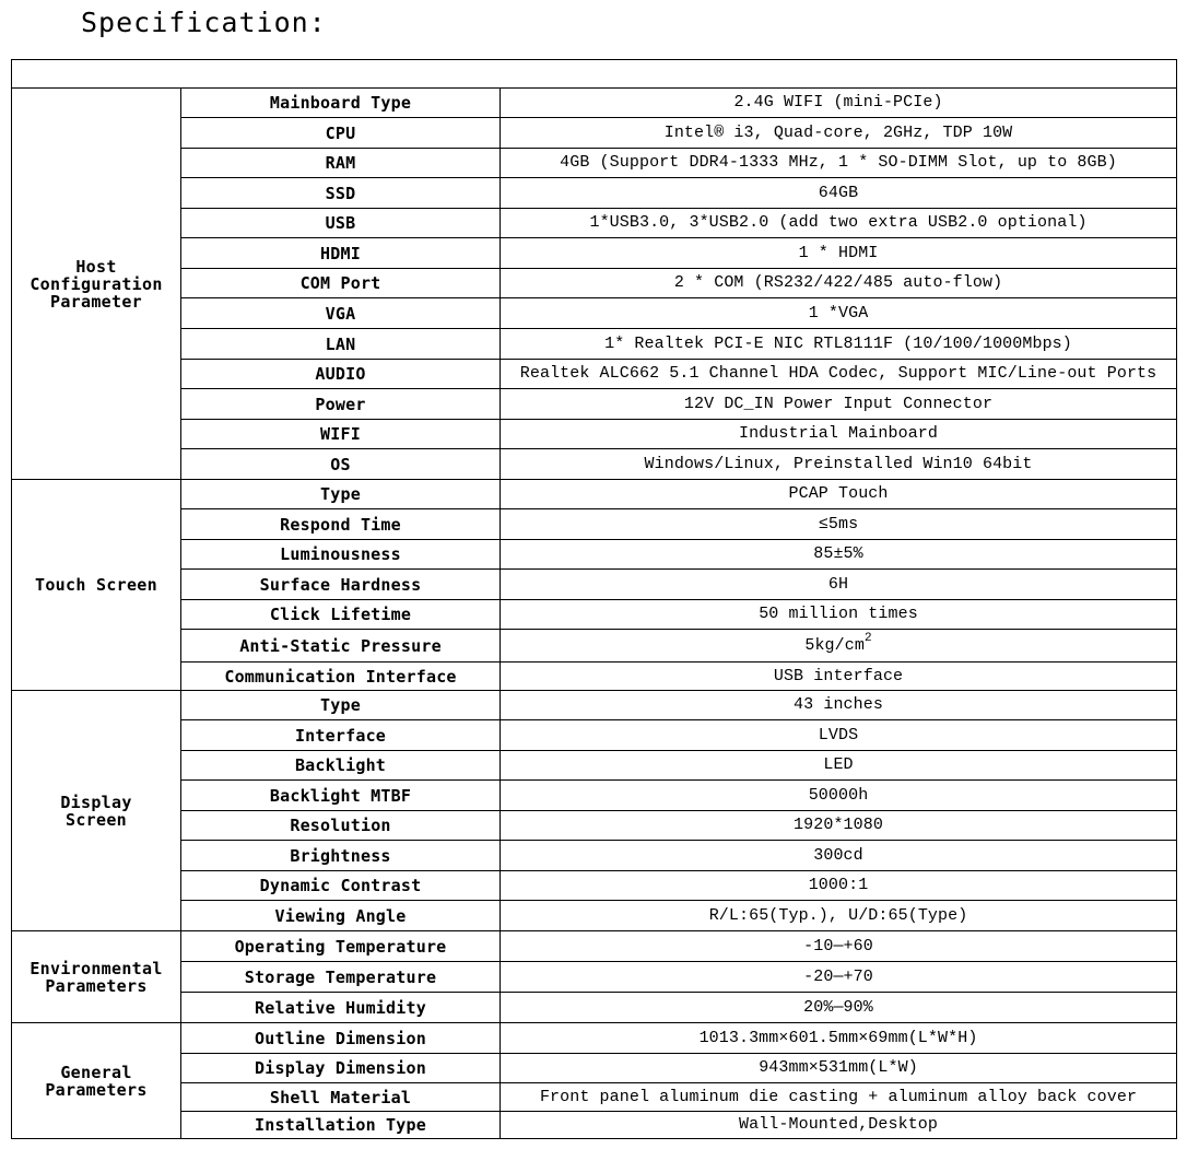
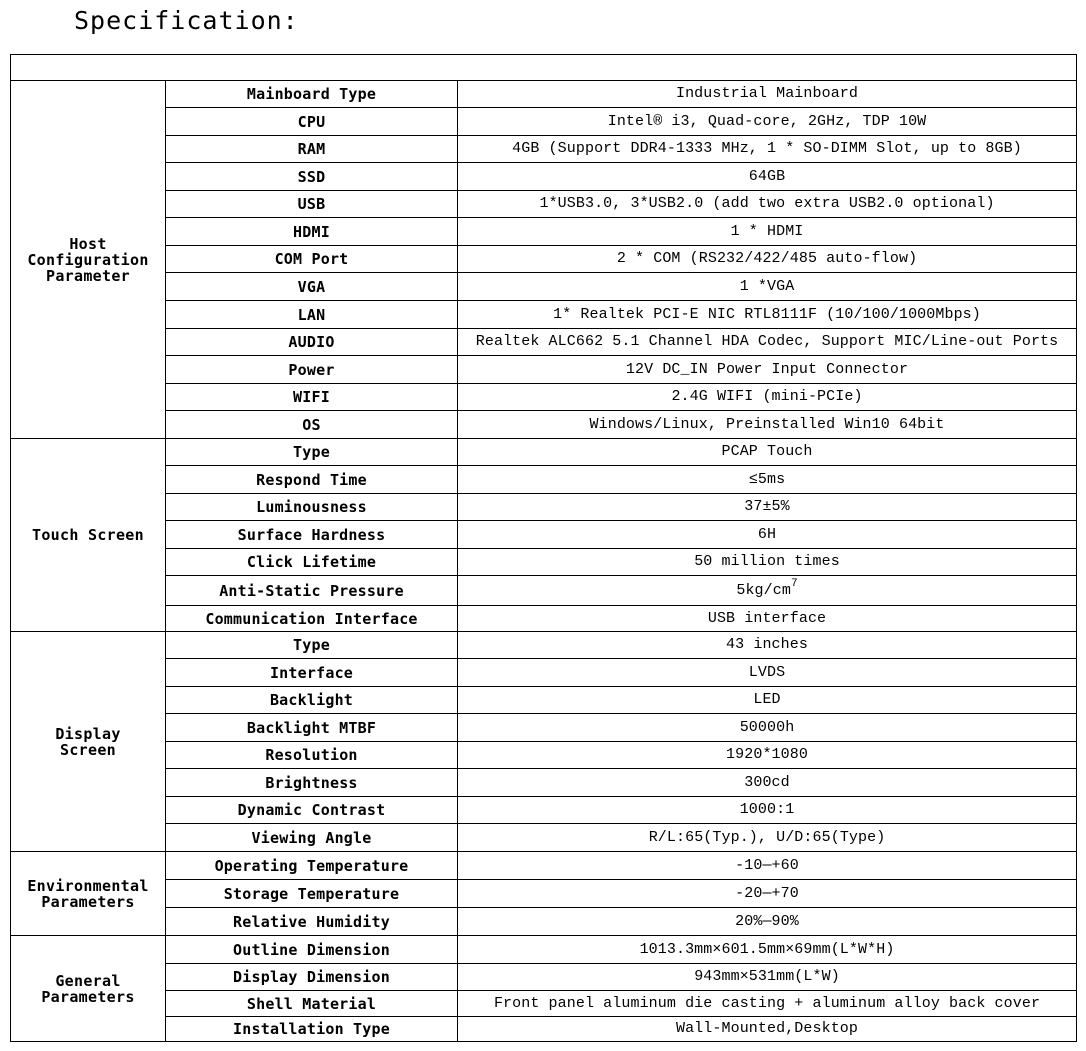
  Specification:
- HostConfigurationParameter	Mainboard Type	2.4G WIFI (mini-PCIe)
+ HostConfigurationParameter	Mainboard Type	Industrial Mainboard
  CPU	Intel® i3, Quad-core, 2GHz, TDP 10W
  RAM	4GB (Support DDR4-1333 MHz, 1 * SO-DIMM Slot, up to 8GB)
  SSD	64GB
  USB	1*USB3.0, 3*USB2.0 (add two extra USB2.0 optional)
  HDMI	1 * HDMI
  COM Port	2 * COM (RS232/422/485 auto-flow)
  VGA	1 *VGA
  LAN	1* Realtek PCI-E NIC RTL8111F (10/100/1000Mbps)
  AUDIO	Realtek ALC662 5.1 Channel HDA Codec, Support MIC/Line-out Ports
  Power	12V DC_IN Power Input Connector
- WIFI	Industrial Mainboard
+ WIFI	2.4G WIFI (mini-PCIe)
  OS	Windows/Linux, Preinstalled Win10 64bit
  Touch Screen	Type	PCAP Touch
  Respond Time	≤5ms
- Luminousness	85±5%
+ Luminousness	37±5%
  Surface Hardness	6H
  Click Lifetime	50 million times
- Anti-Static Pressure	5kg/cm2
+ Anti-Static Pressure	5kg/cm7
  Communication Interface	USB interface
  DisplayScreen	Type	43 inches
  Interface	LVDS
  Backlight	LED
  Backlight MTBF	50000h
  Resolution	1920*1080
  Brightness	300cd
  Dynamic Contrast	1000:1
  Viewing Angle	R/L:65(Typ.), U/D:65(Type)
  EnvironmentalParameters	Operating Temperature	-10—+60
  Storage Temperature	-20—+70
  Relative Humidity	20%—90%
  GeneralParameters	Outline Dimension	1013.3mm×601.5mm×69mm(L*W*H)
  Display Dimension	943mm×531mm(L*W)
  Shell Material	Front panel aluminum die casting + aluminum alloy back cover
  Installation Type	Wall-Mounted,Desktop
